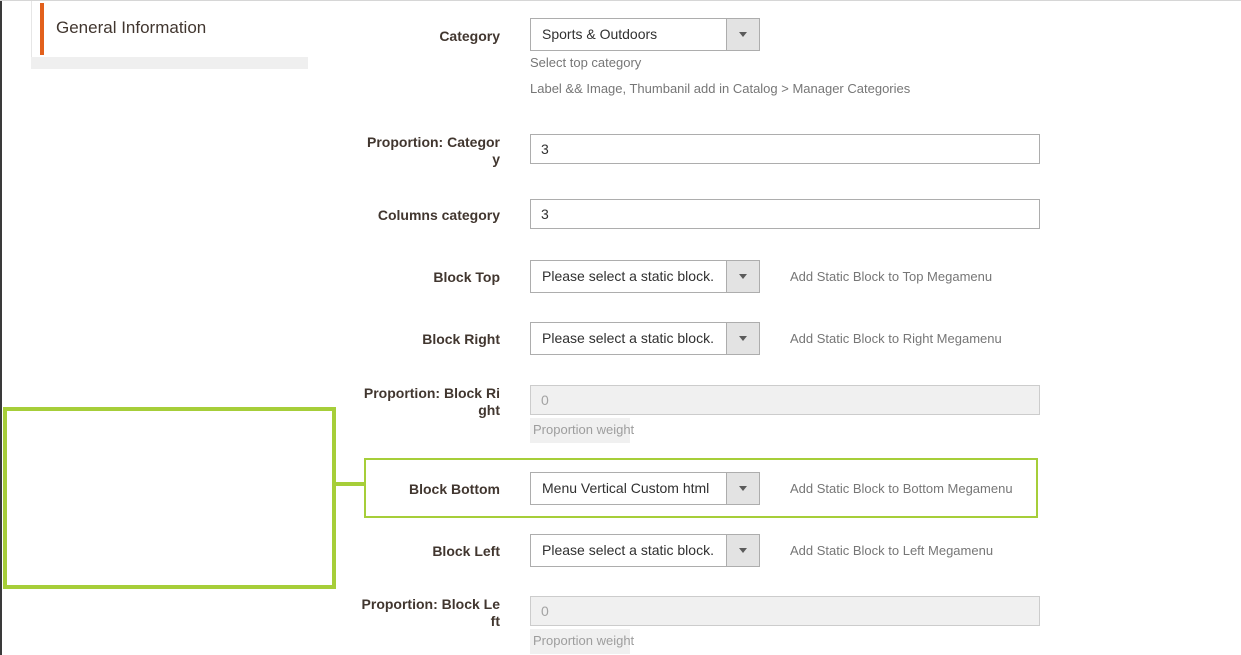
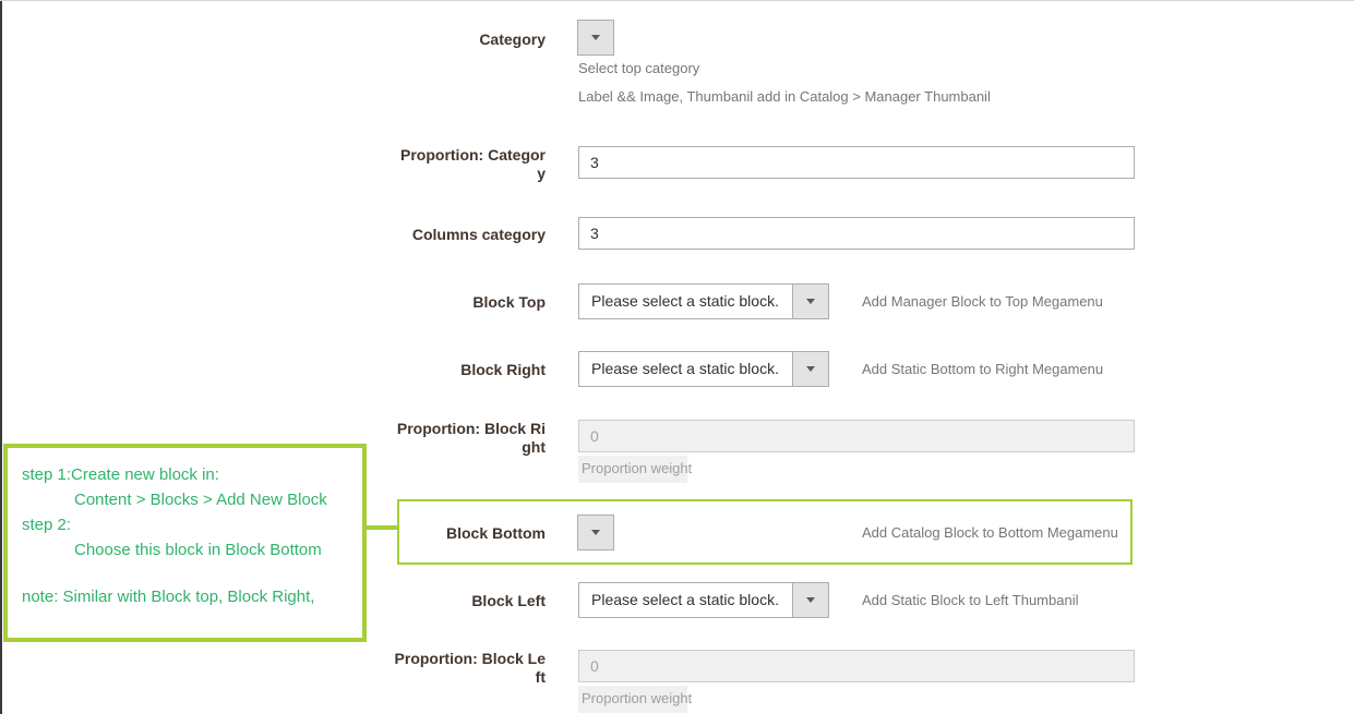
- General Information
  Category
- Sports & Outdoors
  Select top category
- Label && Image, Thumbanil add in Catalog > Manager Categories
+ Label && Image, Thumbanil add in Catalog > Manager Thumbanil
  Proportion: Categor
  y
  3
  Columns category
  3
  Block Top
  Please select a static block.
- Add Static Block to Top Megamenu
+ Add Manager Block to Top Megamenu
  Block Right
  Please select a static block.
- Add Static Block to Right Megamenu
+ Add Static Bottom to Right Megamenu
  Proportion: Block Ri
  ght
  0
  Proportion weight
  Block Bottom
- Menu Vertical Custom html
- Add Static Block to Bottom Megamenu
+ Add Catalog Block to Bottom Megamenu
  Block Left
  Please select a static block.
- Add Static Block to Left Megamenu
+ Add Static Block to Left Thumbanil
  Proportion: Block Le
  ft
  0
  Proportion weight
+ step 1:Create new block in:
+ Content > Blocks > Add New Block
+ step 2:
+ Choose this block in Block Bottom
+ note: Similar with Block top, Block Right,
